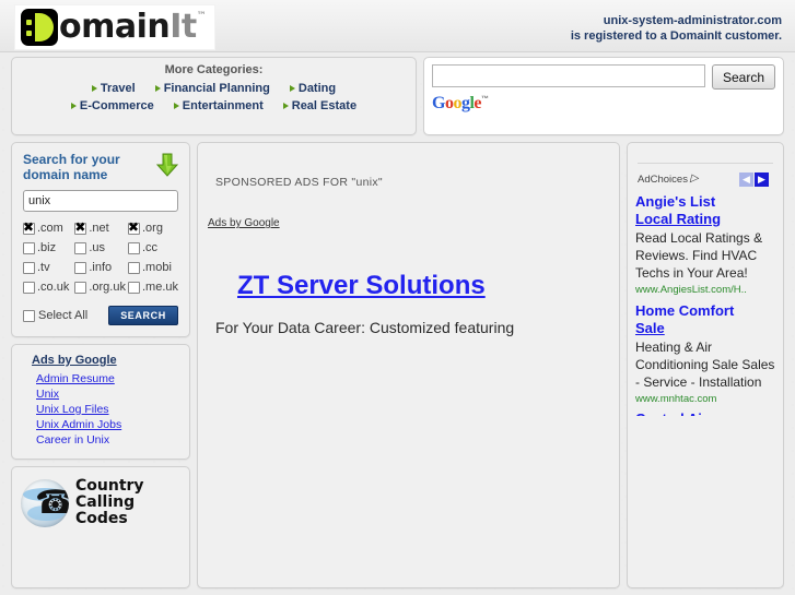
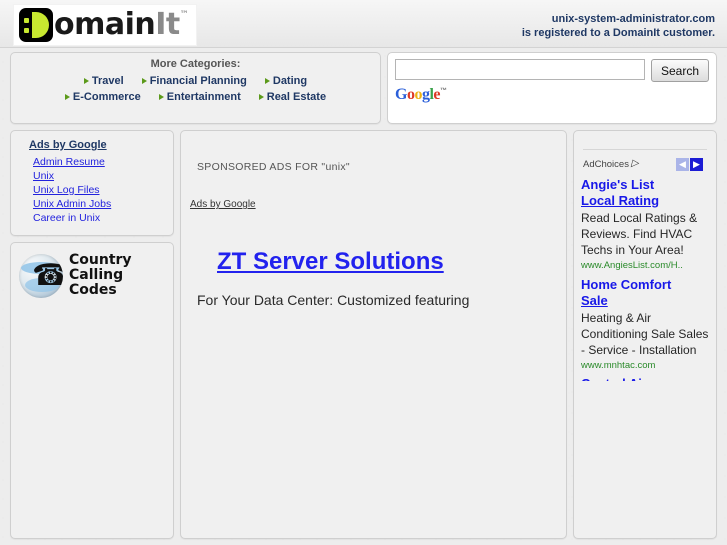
  omainIt™
  unix-system-administrator.com
  is registered to a DomainIt customer.
  More Categories:
  Travel
  Financial Planning
  Dating
  E-Commerce
  Entertainment
  Real Estate
  Search
  Google
- Search for your domain name
- unix
- .com
- .net
- .org
- .biz
- .us
- .cc
- .tv
- .info
- .mobi
- .co.uk
- .org.uk
- .me.uk
- Select All
- SEARCH
  Ads by Google
  Admin Resume
  Unix
  Unix Log Files
  Unix Admin Jobs
  Career in Unix
  ☎
  Country
  Calling
  Codes
  SPONSORED ADS FOR "unix"
  Ads by Google
  ZT Server Solutions
- For Your Data Career: Customized featuring
+ For Your Data Center: Customized featuring
  AdChoices
  ◀
  ▶
  Angie's List
  Local Rating
  Read Local Ratings & Reviews. Find HVAC Techs in Your Area!
  www.AngiesList.com/H..
  Home Comfort
  Sale
  Heating & Air Conditioning Sale Sales - Service - Installation
  www.mnhtac.com
